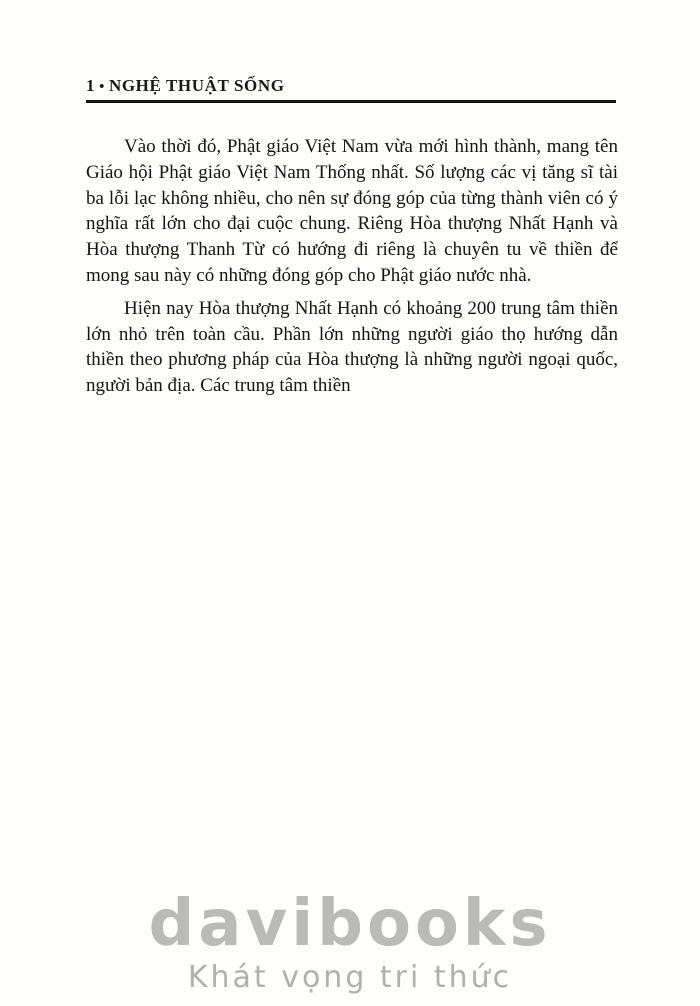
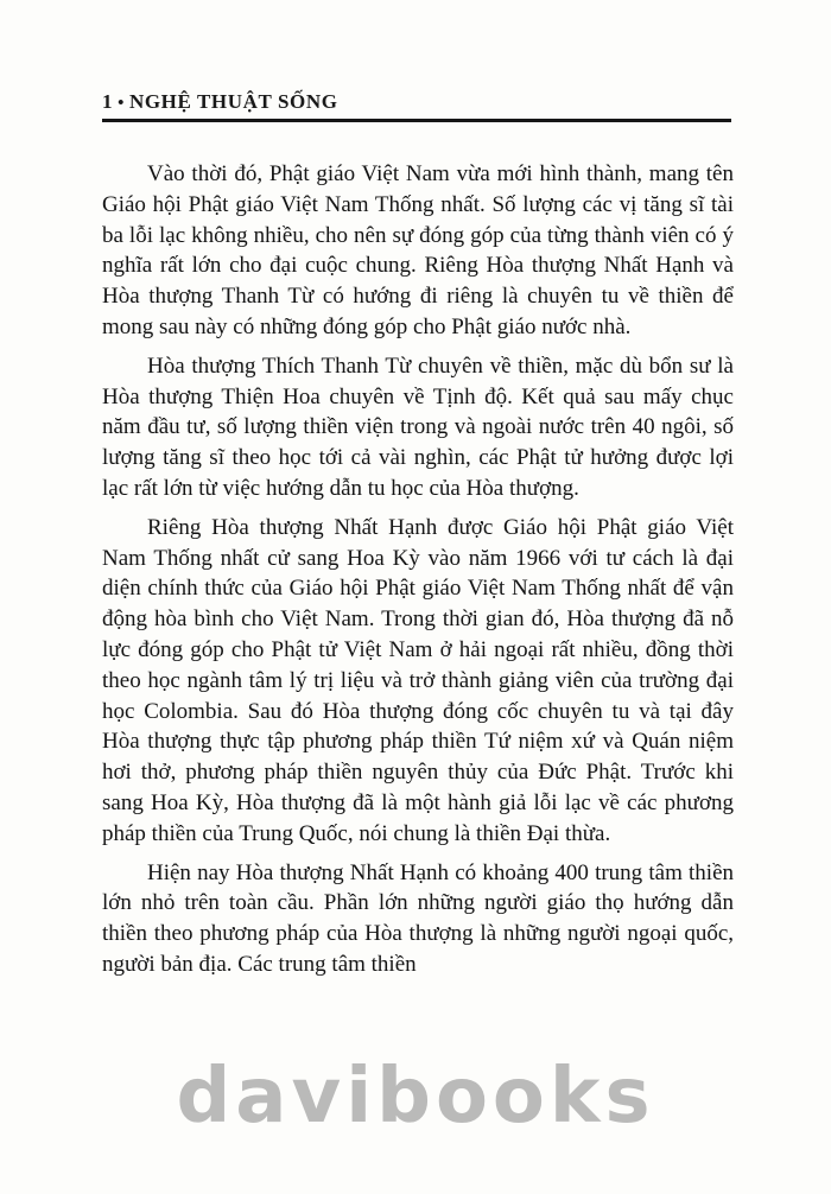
  1 • NGHỆ THUẬT SỐNG
  Vào thời đó, Phật giáo Việt Nam vừa mới hình thành, mang tên Giáo hội Phật giáo Việt Nam Thống nhất. Số lượng các vị tăng sĩ tài ba lỗi lạc không nhiều, cho nên sự đóng góp của từng thành viên có ý nghĩa rất lớn cho đại cuộc chung. Riêng Hòa thượng Nhất Hạnh và Hòa thượng Thanh Từ có hướng đi riêng là chuyên tu về thiền để mong sau này có những đóng góp cho Phật giáo nước nhà.
+ Hòa thượng Thích Thanh Từ chuyên về thiền, mặc dù bổn sư là Hòa thượng Thiện Hoa chuyên về Tịnh độ. Kết quả sau mấy chục năm đầu tư, số lượng thiền viện trong và ngoài nước trên 40 ngôi, số lượng tăng sĩ theo học tới cả vài nghìn, các Phật tử hưởng được lợi lạc rất lớn từ việc hướng dẫn tu học của Hòa thượng.
+ Riêng Hòa thượng Nhất Hạnh được Giáo hội Phật giáo Việt Nam Thống nhất cử sang Hoa Kỳ vào năm 1966 với tư cách là đại diện chính thức của Giáo hội Phật giáo Việt Nam Thống nhất để vận động hòa bình cho Việt Nam. Trong thời gian đó, Hòa thượng đã nỗ lực đóng góp cho Phật tử Việt Nam ở hải ngoại rất nhiều, đồng thời theo học ngành tâm lý trị liệu và trở thành giảng viên của trường đại học Colombia. Sau đó Hòa thượng đóng cốc chuyên tu và tại đây Hòa thượng thực tập phương pháp thiền Tứ niệm xứ và Quán niệm hơi thở, phương pháp thiền nguyên thủy của Đức Phật. Trước khi sang Hoa Kỳ, Hòa thượng đã là một hành giả lỗi lạc về các phương pháp thiền của Trung Quốc, nói chung là thiền Đại thừa.
- Hiện nay Hòa thượng Nhất Hạnh có khoảng 200 trung tâm thiền lớn nhỏ trên toàn cầu. Phần lớn những người giáo thọ hướng dẫn thiền theo phương pháp của Hòa thượng là những người ngoại quốc, người bản địa. Các trung tâm thiền
+ Hiện nay Hòa thượng Nhất Hạnh có khoảng 400 trung tâm thiền lớn nhỏ trên toàn cầu. Phần lớn những người giáo thọ hướng dẫn thiền theo phương pháp của Hòa thượng là những người ngoại quốc, người bản địa. Các trung tâm thiền
  davibooks
- Khát vọng tri thức
